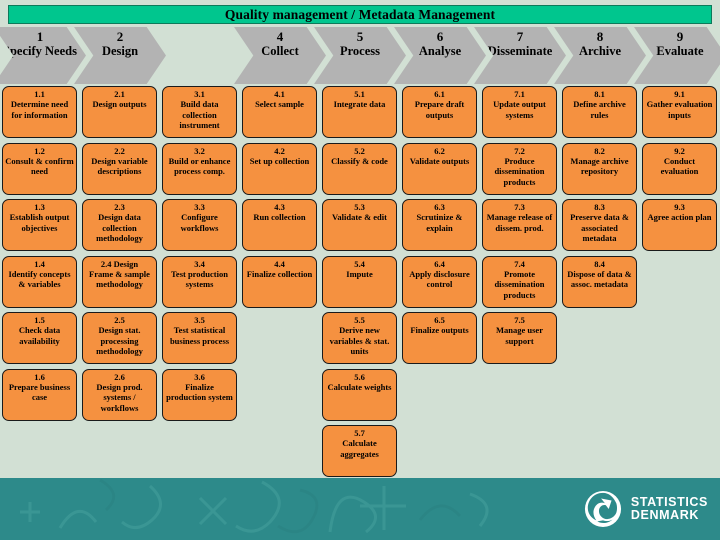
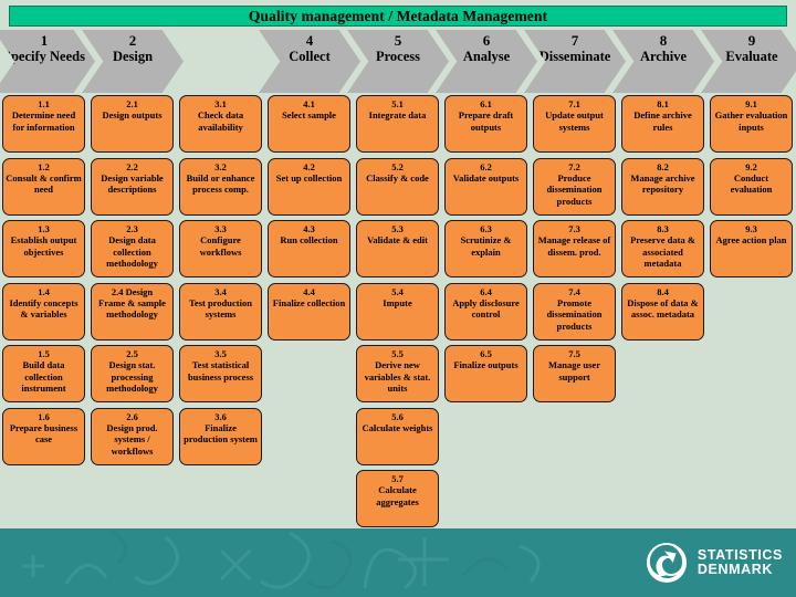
  Quality management / Metadata Management
  1
  pecify Needs
  2
  Design
  4
  Collect
  5
  Process
  6
  Analyse
  7
  Disseminate
  8
  Archive
  9
  Evaluate
  1.1
  Determine need for information
  1.2
  Consult & confirm need
  1.3
  Establish output objectives
  1.4
  Identify concepts & variables
  1.5
- Check data availability
+ Build data collection instrument
  1.6
  Prepare business case
  2.1
  Design outputs
  2.2
  Design variable descriptions
  2.3
  Design data collection methodology
  2.4 Design
  Frame & sample methodology
  2.5
  Design stat. processing methodology
  2.6
  Design prod. systems / workflows
  3.1
- Build data collection instrument
+ Check data availability
  3.2
  Build or enhance process comp.
  3.3
  Configure workflows
  3.4
  Test production systems
  3.5
  Test statistical business process
  3.6
  Finalize production system
  4.1
  Select sample
  4.2
  Set up collection
  4.3
  Run collection
  4.4
  Finalize collection
  5.1
  Integrate data
  5.2
  Classify & code
  5.3
  Validate & edit
  5.4
  Impute
  5.5
  Derive new variables & stat. units
  5.6
  Calculate weights
  5.7
  Calculate aggregates
  6.1
  Prepare draft outputs
  6.2
  Validate outputs
  6.3
  Scrutinize & explain
  6.4
  Apply disclosure control
  6.5
  Finalize outputs
  7.1
  Update output systems
  7.2
  Produce dissemination products
  7.3
  Manage release of dissem. prod.
  7.4
  Promote dissemination products
  7.5
  Manage user support
  8.1
  Define archive rules
  8.2
  Manage archive repository
  8.3
  Preserve data & associated metadata
  8.4
  Dispose of data & assoc. metadata
  9.1
  Gather evaluation inputs
  9.2
  Conduct evaluation
  9.3
  Agree action plan
  STATISTICS
  DENMARK
